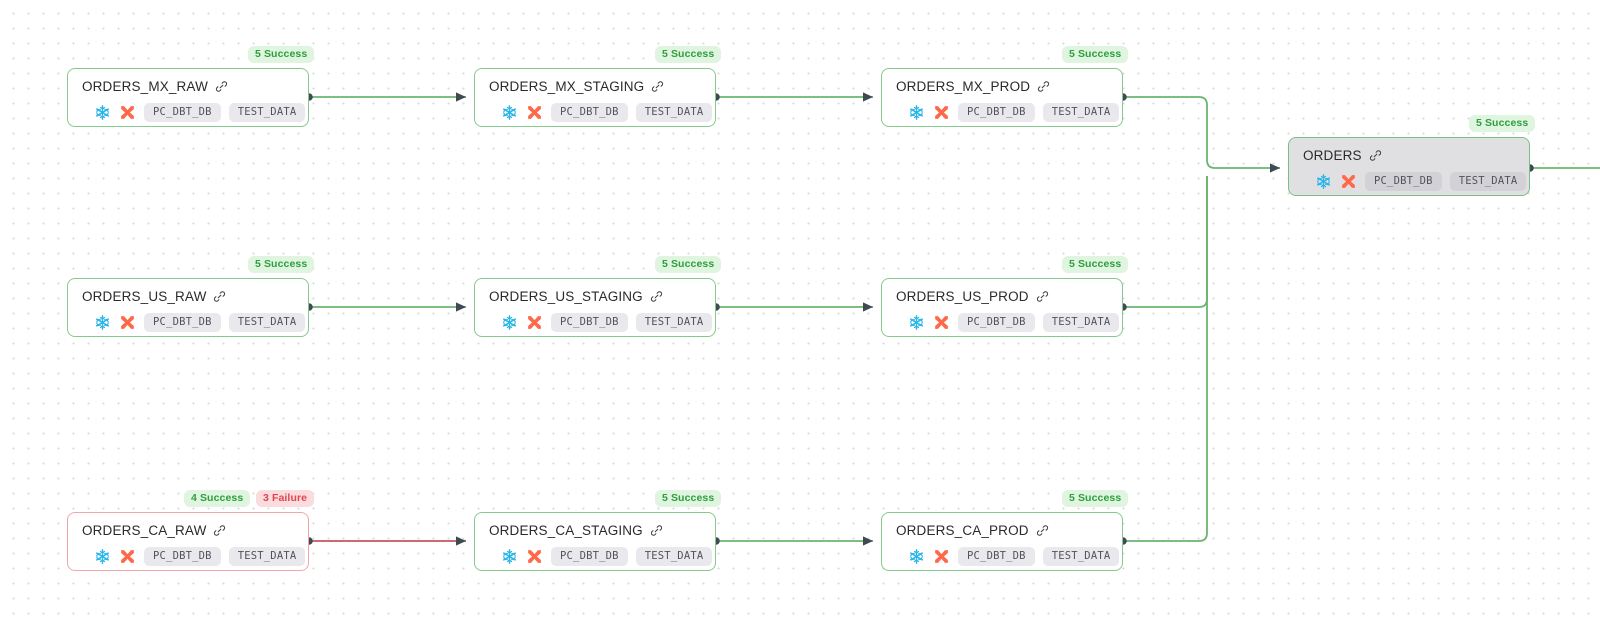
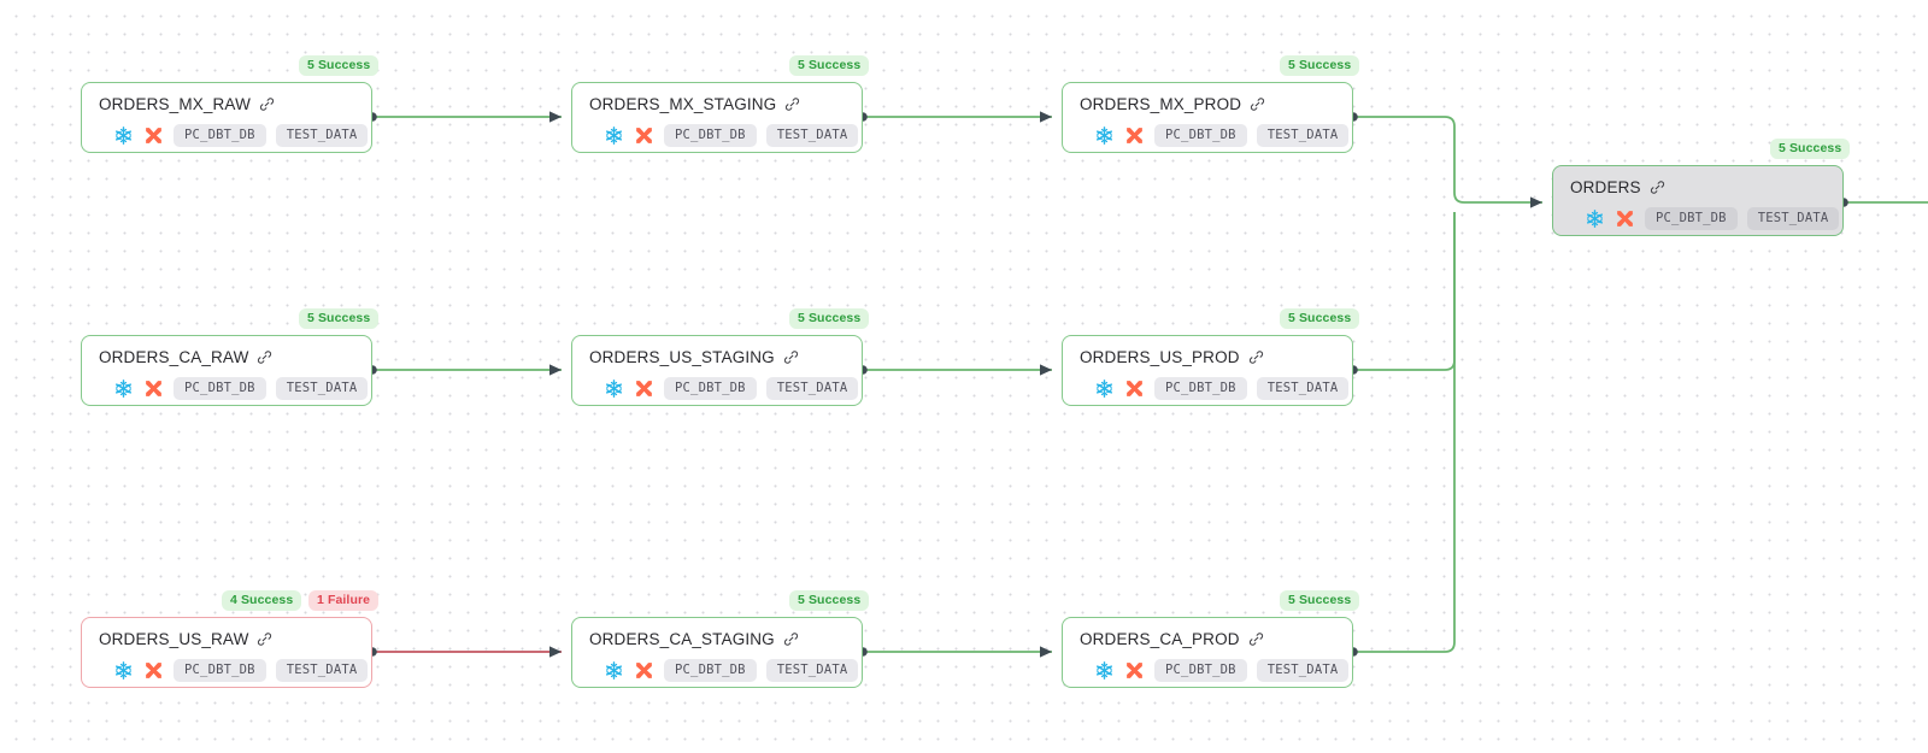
  ORDERS_MX_RAW
  PC_DBT_DB
  TEST_DATA
  ORDERS_MX_STAGING
  PC_DBT_DB
  TEST_DATA
  ORDERS_MX_PROD
  PC_DBT_DB
  TEST_DATA
  ORDERS
  PC_DBT_DB
  TEST_DATA
- ORDERS_US_RAW
+ ORDERS_CA_RAW
  PC_DBT_DB
  TEST_DATA
  ORDERS_US_STAGING
  PC_DBT_DB
  TEST_DATA
  ORDERS_US_PROD
  PC_DBT_DB
  TEST_DATA
- ORDERS_CA_RAW
+ ORDERS_US_RAW
  PC_DBT_DB
  TEST_DATA
  ORDERS_CA_STAGING
  PC_DBT_DB
  TEST_DATA
  ORDERS_CA_PROD
  PC_DBT_DB
  TEST_DATA
  5 Success
  5 Success
  5 Success
  5 Success
  5 Success
  5 Success
  5 Success
  4 Success
- 3 Failure
+ 1 Failure
  5 Success
  5 Success
